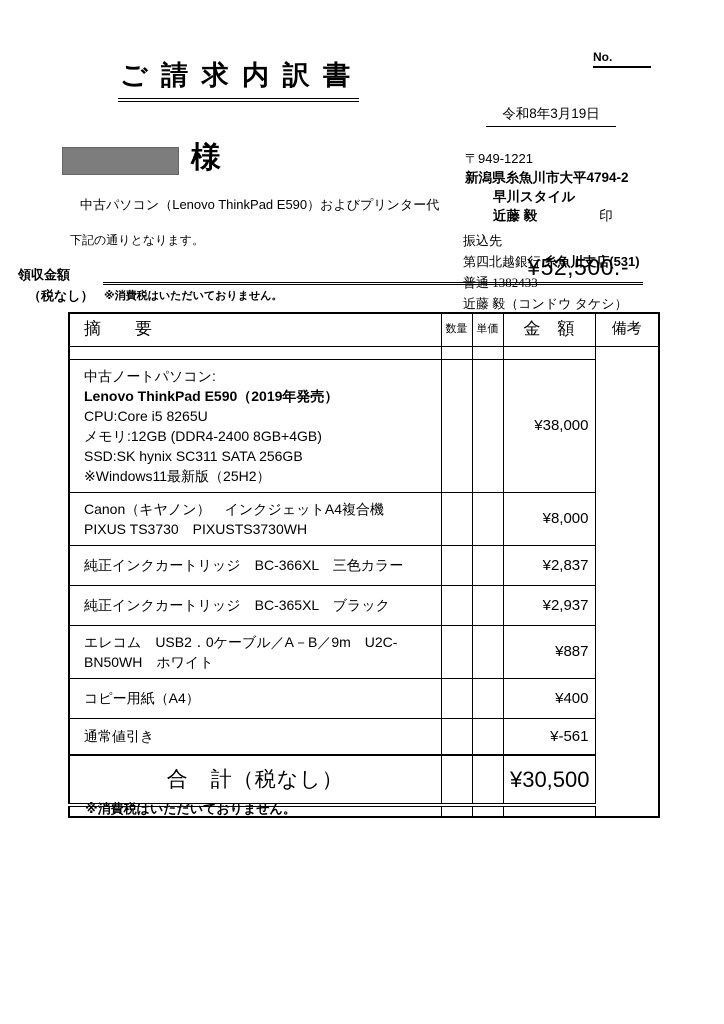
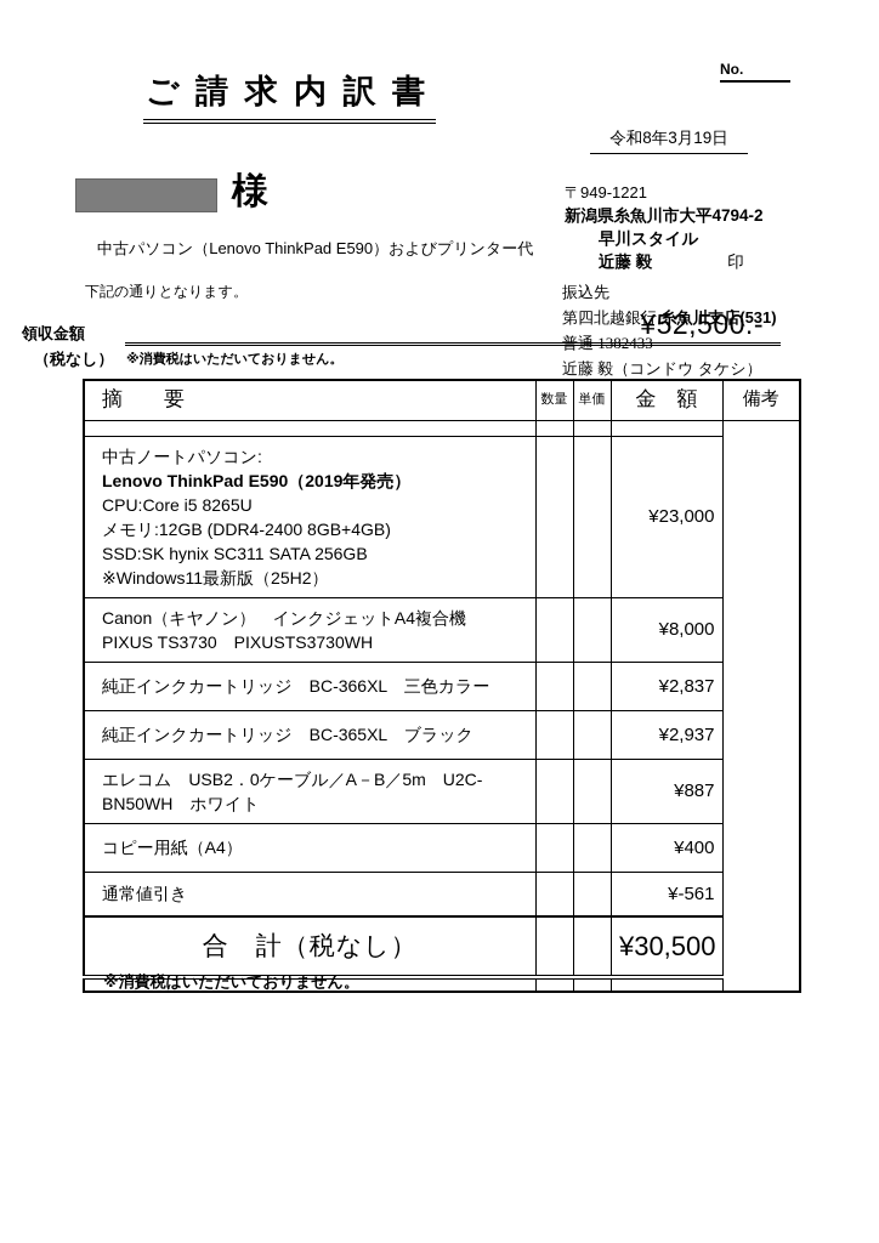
  No.
  ご 請 求 内 訳 書
  令和8年3月19日
  様
  中古パソコン（Lenovo ThinkPad E590）およびプリンター代
  〒949-1221
  新潟県糸魚川市大平4794-2
  早川スタイル
  近藤 毅 印
  下記の通りとなります。
  振込先
  第四北越銀行 糸魚川支店(531)
  普通 1382433
  近藤 毅（コンドウ タケシ）
  領収金額
  ¥52,500.-
  （税なし）
  ※消費税はいただいておりません。
  摘 要	数量	単価	金 額	備考
- 中古ノートパソコン: Lenovo ThinkPad E590（2019年発売） CPU:Core i5 8265U メモリ:12GB (DDR4-2400 8GB+4GB) SSD:SK hynix SC311 SATA 256GB ※Windows11最新版（25H2）			¥38,000
+ 中古ノートパソコン: Lenovo ThinkPad E590（2019年発売） CPU:Core i5 8265U メモリ:12GB (DDR4-2400 8GB+4GB) SSD:SK hynix SC311 SATA 256GB ※Windows11最新版（25H2）			¥23,000
  Canon（キヤノン） インクジェットA4複合機 PIXUS TS3730 PIXUSTS3730WH			¥8,000
  純正インクカートリッジ BC-366XL 三色カラー			¥2,837
  純正インクカートリッジ BC-365XL ブラック			¥2,937
- エレコム USB2．0ケーブル／A－B／9m U2C-BN50WH ホワイト			¥887
+ エレコム USB2．0ケーブル／A－B／5m U2C-BN50WH ホワイト			¥887
  コピー用紙（A4）			¥400
  通常値引き			¥-561
  合 計（税なし）			¥30,500
  ※消費税はいただいておりません。
